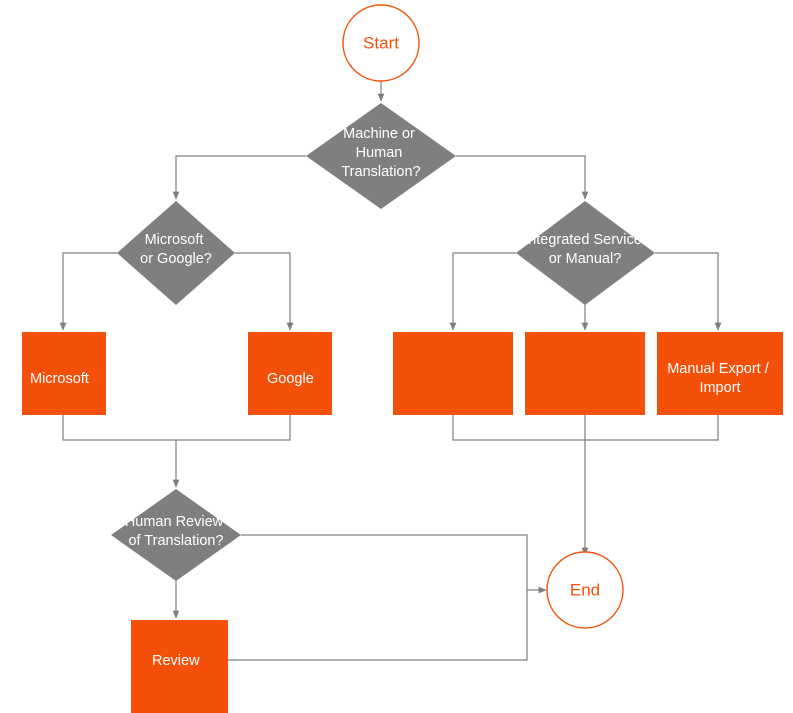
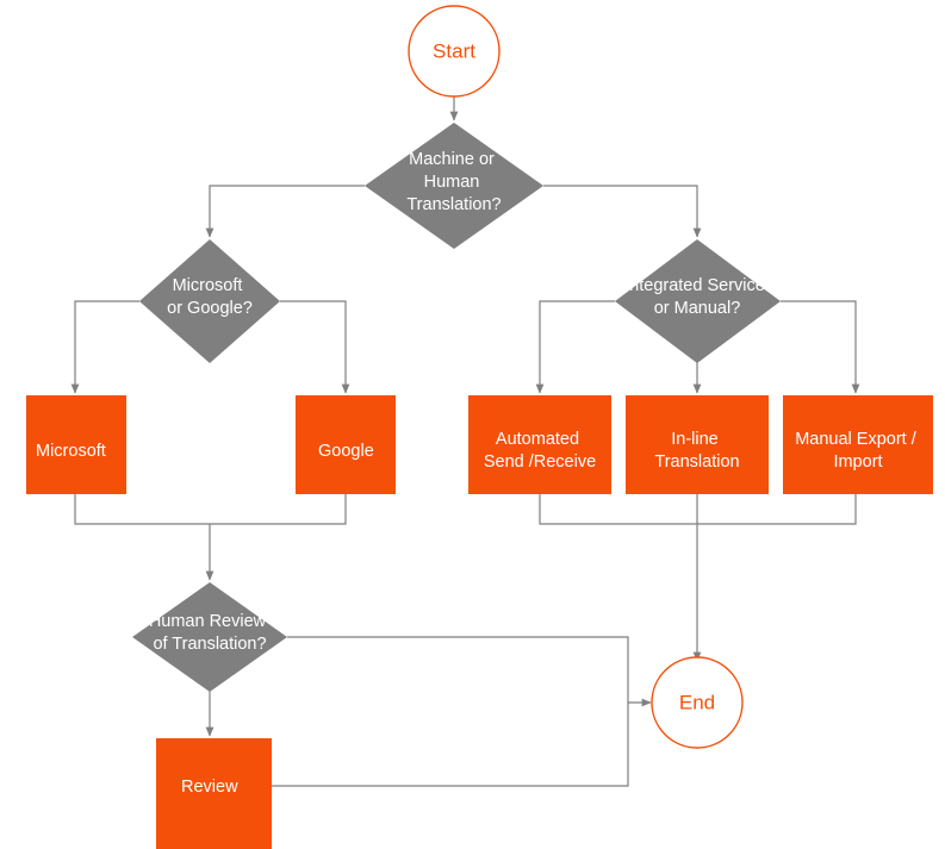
  Start
  Machine or Human Translation?
  Microsoft or Google?
  Integrated Service or Manual?
  Microsoft
  Google
+ Automated Send /Receive
+ In-line Translation
  Manual Export / Import
  Human Review of Translation?
  Review
  End
